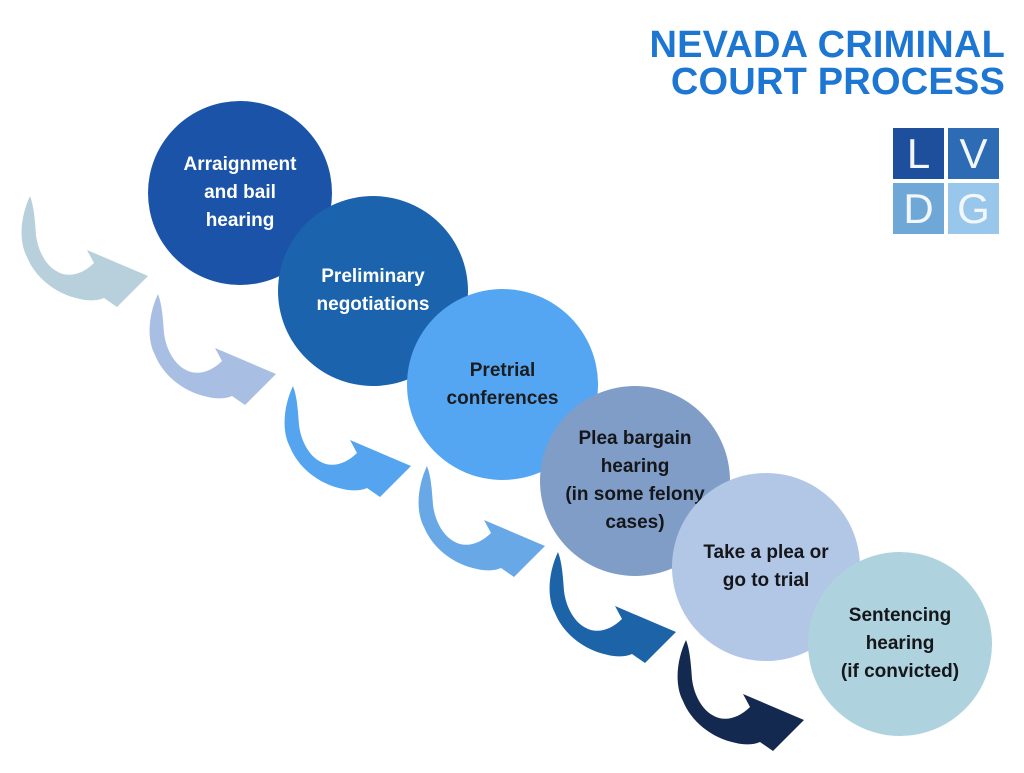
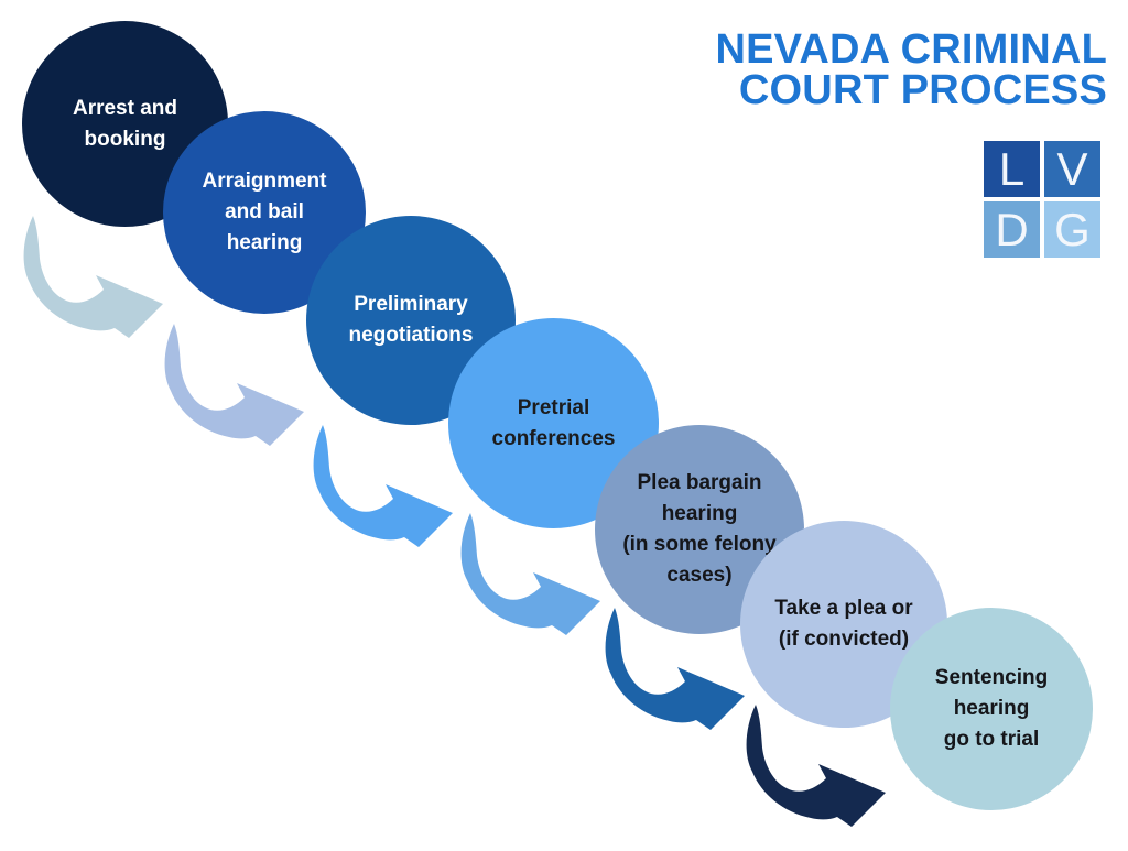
+ Arrest and
+ booking
  Arraignment
  and bail
  hearing
  Preliminary
  negotiations
  Pretrial
  conferences
  Plea bargain
  hearing
  (in some felony
  cases)
  Take a plea or
- go to trial
+ (if convicted)
  Sentencing
  hearing
- (if convicted)
+ go to trial
  NEVADA CRIMINAL
  COURT PROCESS
  L
  V
  D
  G
